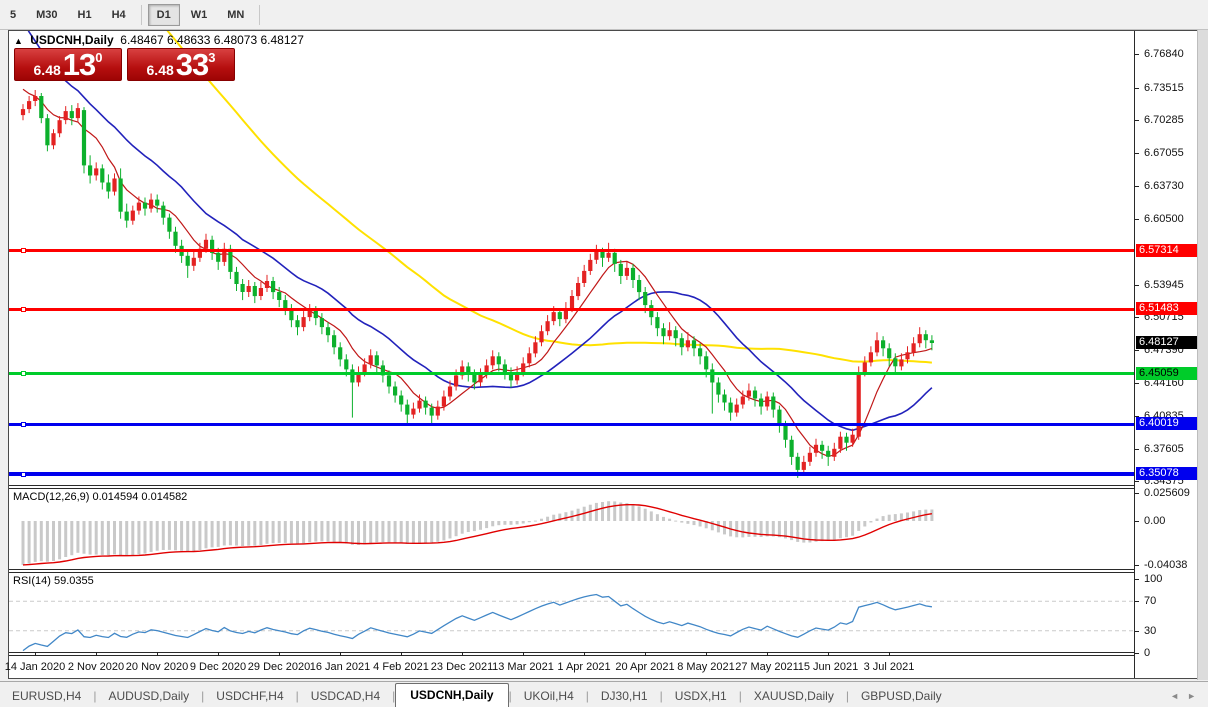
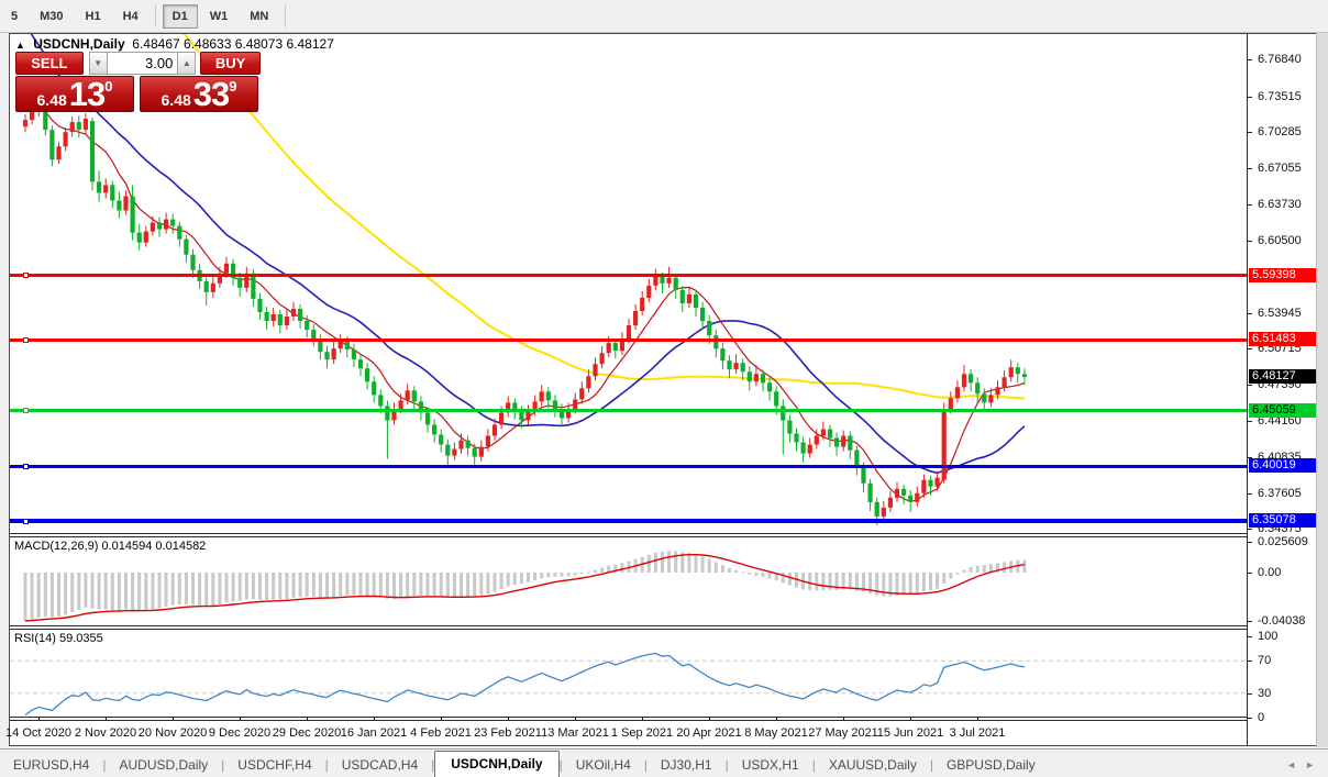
  5
  M30
  H1
  H4
  D1
  W1
  MN
- 14 Jan 2020
+ 14 Oct 2020
  2 Nov 2020
  20 Nov 2020
  9 Dec 2020
  29 Dec 2020
  16 Jan 2021
  4 Feb 2021
- 23 Dec 2021
+ 23 Feb 2021
  13 Mar 2021
- 1 Apr 2021
+ 1 Sep 2021
  20 Apr 2021
  8 May 2021
  27 May 2021
  15 Jun 2021
  3 Jul 2021
  6.76840
  6.73515
  6.70285
  6.67055
  6.63730
  6.60500
  6.53945
  6.50715
  6.47390
  6.44160
  6.40835
  6.37605
  6.34375
- 6.57314
+ 5.59398
  6.51483
  6.45059
  6.40019
  6.35078
  6.48127
  0.025609
  0.00
  -0.04038
  100
  70
  30
  0
  ▲ USDCNH,Daily 6.48467 6.48633 6.48073 6.48127
+ SELL
+ ▼
+ 3.00
+ ▲
+ BUY
  6.48
  13
  0
  6.48
  33
- 3
+ 9
  MACD(12,26,9) 0.014594 0.014582
  RSI(14) 59.0355
  EURUSD,H4
  |
  AUDUSD,Daily
  |
  USDCHF,H4
  |
  USDCAD,H4
  |
  USDCNH,Daily
  |
  UKOil,H4
  |
  DJ30,H1
  |
  USDX,H1
  |
  XAUUSD,Daily
  |
  GBPUSD,Daily
  ◄
  ►
